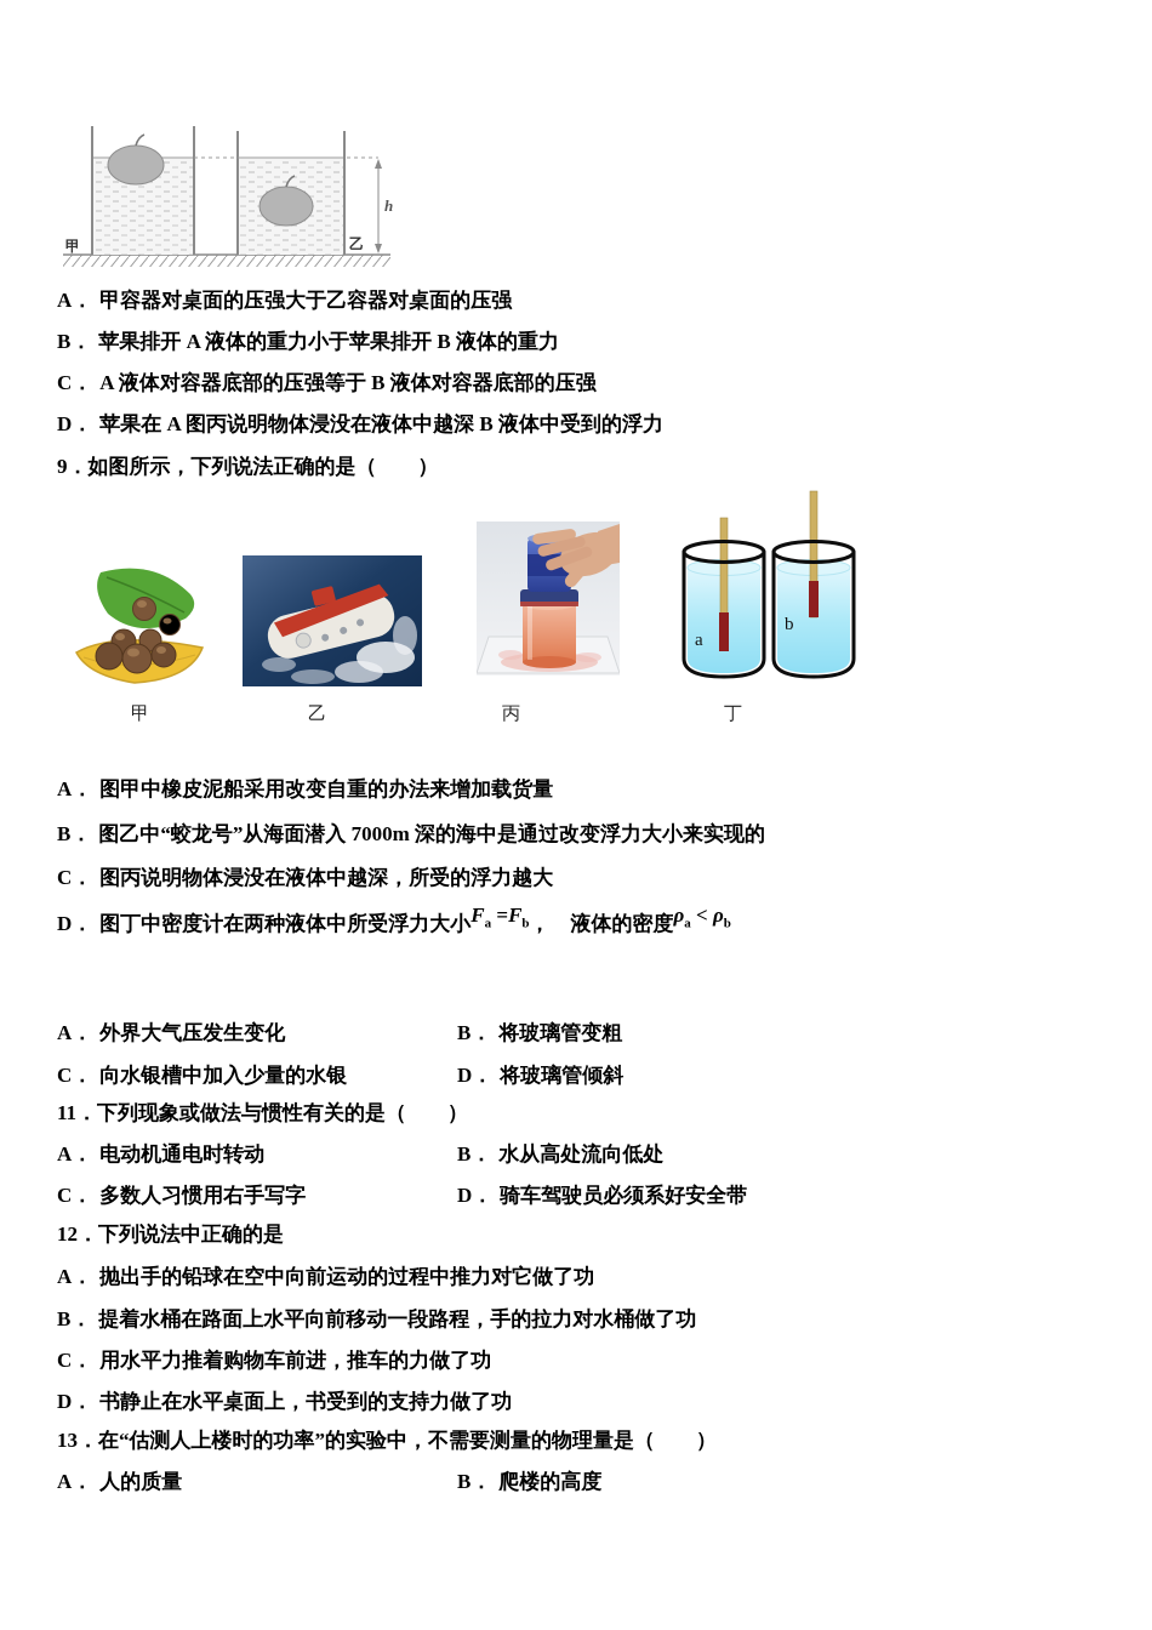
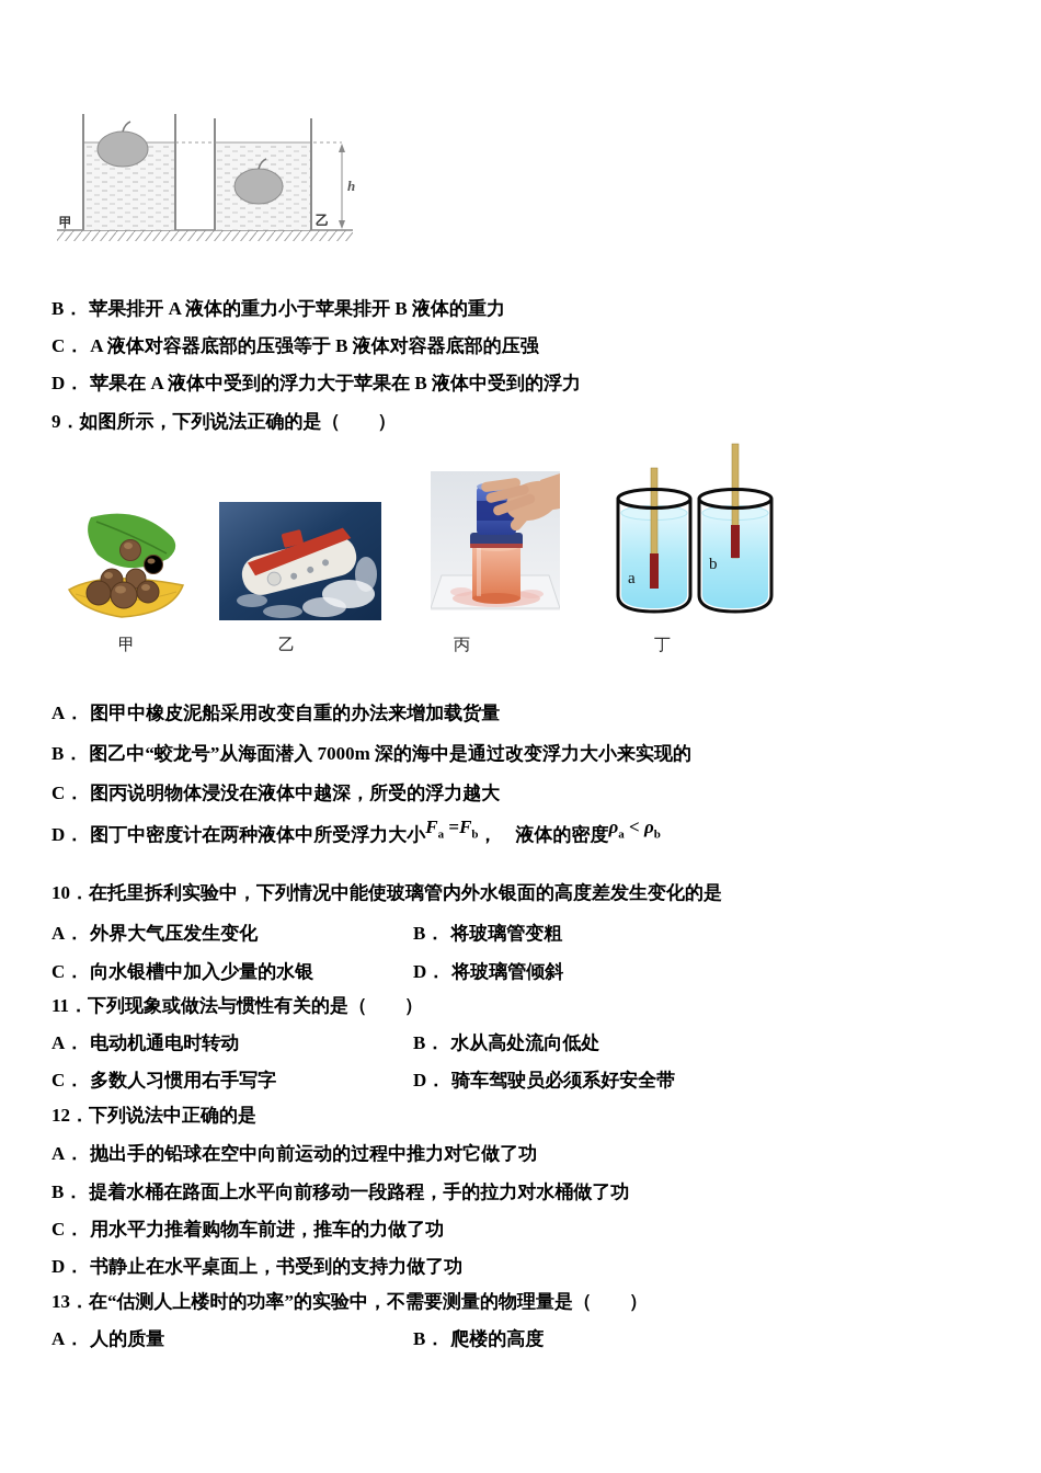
  h
  甲
  乙
- A． 甲容器对桌面的压强大于乙容器对桌面的压强
  B． 苹果排开 A 液体的重力小于苹果排开 B 液体的重力
  C． A 液体对容器底部的压强等于 B 液体对容器底部的压强
- D． 苹果在 A 图丙说明物体浸没在液体中越深 B 液体中受到的浮力
+ D． 苹果在 A 液体中受到的浮力大于苹果在 B 液体中受到的浮力
  9．如图所示，下列说法正确的是（ ）
  a
  b
  甲
  乙
  丙
  丁
  A． 图甲中橡皮泥船采用改变自重的办法来增加载货量
  B． 图乙中“蛟龙号”从海面潜入 7000m 深的海中是通过改变浮力大小来实现的
  C． 图丙说明物体浸没在液体中越深，所受的浮力越大
  D． 图丁中密度计在两种液体中所受浮力大小Fa =Fb， 液体的密度ρa < ρb
+ 10．在托里拆利实验中，下列情况中能使玻璃管内外水银面的高度差发生变化的是
  A． 外界大气压发生变化
  B． 将玻璃管变粗
  C． 向水银槽中加入少量的水银
  D． 将玻璃管倾斜
  11．下列现象或做法与惯性有关的是（ ）
  A． 电动机通电时转动
  B． 水从高处流向低处
  C． 多数人习惯用右手写字
  D． 骑车驾驶员必须系好安全带
  12．下列说法中正确的是
  A． 抛出手的铅球在空中向前运动的过程中推力对它做了功
  B． 提着水桶在路面上水平向前移动一段路程，手的拉力对水桶做了功
  C． 用水平力推着购物车前进，推车的力做了功
  D． 书静止在水平桌面上，书受到的支持力做了功
  13．在“估测人上楼时的功率”的实验中，不需要测量的物理量是（ ）
  A． 人的质量
  B． 爬楼的高度
